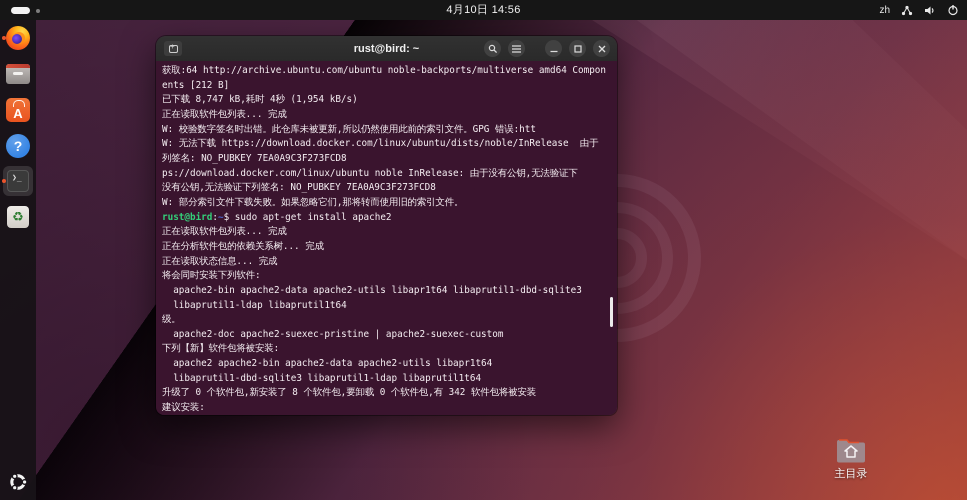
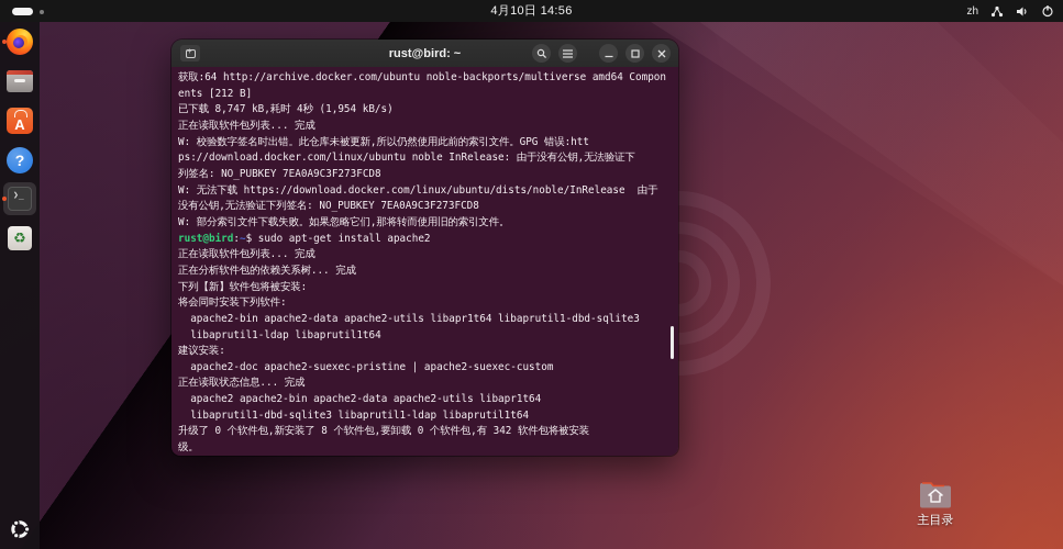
  4月10日 14:56
  zh
  A
  ?
  ❯_
  ♻
  rust@bird: ~
- 获取:64 http://archive.ubuntu.com/ubuntu noble-backports/multiverse amd64 Compon
+ 获取:64 http://archive.docker.com/ubuntu noble-backports/multiverse amd64 Compon
  ents [212 B]
  已下载 8,747 kB,耗时 4秒 (1,954 kB/s)
  正在读取软件包列表... 完成
  W: 校验数字签名时出错。此仓库未被更新,所以仍然使用此前的索引文件。GPG 错误:htt
- W: 无法下载 https://download.docker.com/linux/ubuntu/dists/noble/InRelease 由于
+ ps://download.docker.com/linux/ubuntu noble InRelease: 由于没有公钥,无法验证下
  列签名: NO_PUBKEY 7EA0A9C3F273FCD8
- ps://download.docker.com/linux/ubuntu noble InRelease: 由于没有公钥,无法验证下
+ W: 无法下载 https://download.docker.com/linux/ubuntu/dists/noble/InRelease 由于
  没有公钥,无法验证下列签名: NO_PUBKEY 7EA0A9C3F273FCD8
  W: 部分索引文件下载失败。如果忽略它们,那将转而使用旧的索引文件。
  rust@bird:~$ sudo apt-get install apache2
  正在读取软件包列表... 完成
  正在分析软件包的依赖关系树... 完成
- 正在读取状态信息... 完成
+ 下列【新】软件包将被安装:
  将会同时安装下列软件:
  apache2-bin apache2-data apache2-utils libapr1t64 libaprutil1-dbd-sqlite3
  libaprutil1-ldap libaprutil1t64
- 级。
+ 建议安装:
  apache2-doc apache2-suexec-pristine | apache2-suexec-custom
- 下列【新】软件包将被安装:
+ 正在读取状态信息... 完成
  apache2 apache2-bin apache2-data apache2-utils libapr1t64
  libaprutil1-dbd-sqlite3 libaprutil1-ldap libaprutil1t64
  升级了 0 个软件包,新安装了 8 个软件包,要卸载 0 个软件包,有 342 软件包将被安装
- 建议安装:
+ 级。
  主目录
